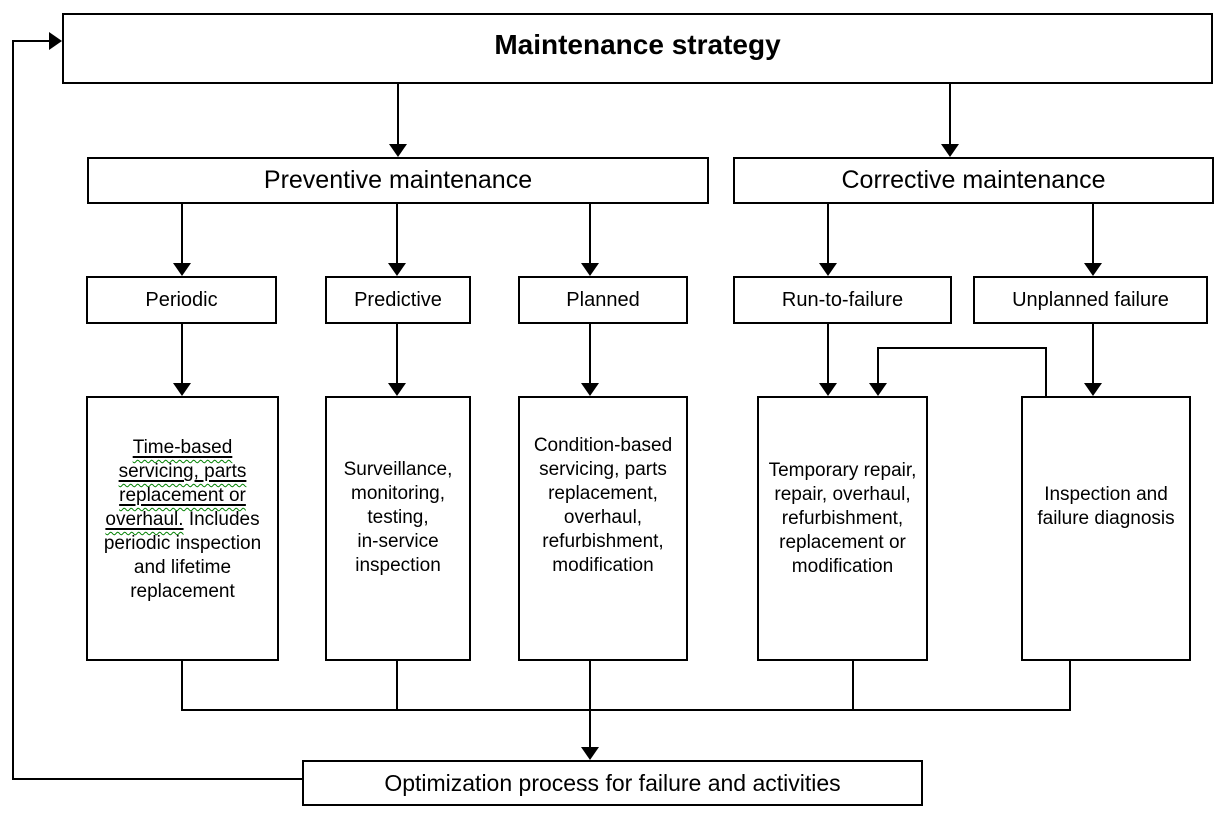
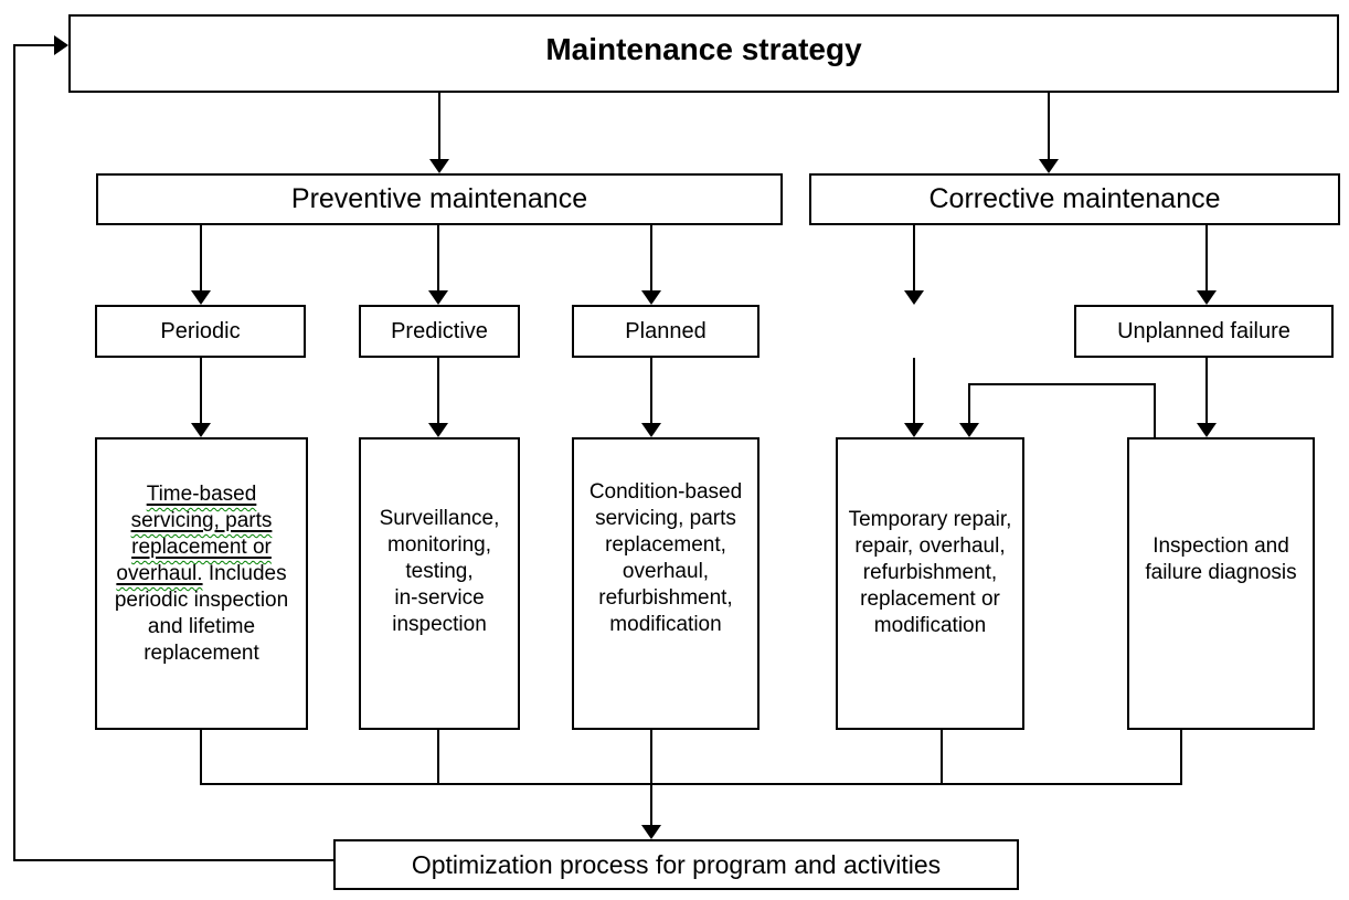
  Maintenance strategy
  Preventive maintenance
  Corrective maintenance
  Periodic
  Predictive
  Planned
- Run-to-failure
  Unplanned failure
  Time-based
  servicing, parts
  replacement or
  overhaul. Includes
  periodic inspection
  and lifetime
  replacement
  Surveillance,
  monitoring,
  testing,
  in-service
  inspection
  Condition-based
  servicing, parts
  replacement,
  overhaul,
  refurbishment,
  modification
  Temporary repair,
  repair, overhaul,
  refurbishment,
  replacement or
  modification
  Inspection and
  failure diagnosis
- Optimization process for failure and activities
+ Optimization process for program and activities
